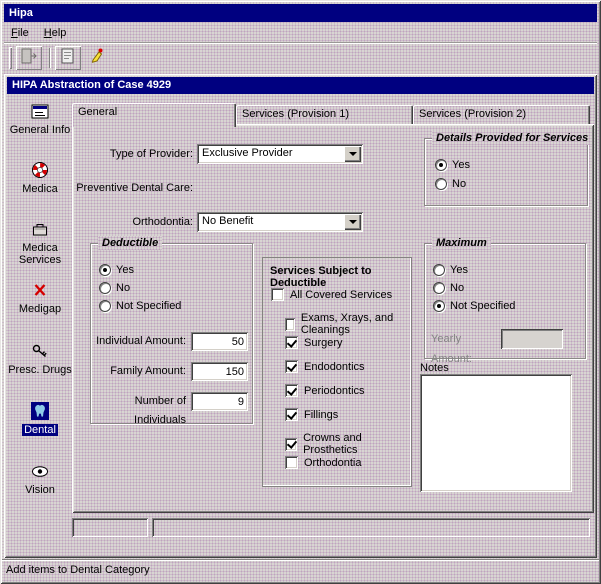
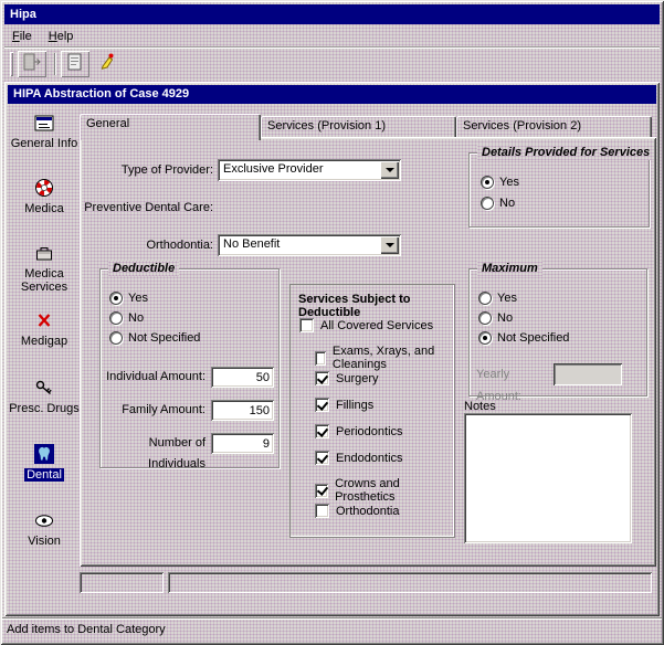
  Hipa
  File
  Help
  HIPA Abstraction of Case 4929
  General Info
  Medica
  Medica Services
  Medigap
  Presc. Drugs
  Dental
  Vision
  General
  Services (Provision 1)
  Services (Provision 2)
  Type of Provider:
  Exclusive Provider
  Preventive Dental Care:
  Orthodontia:
  No Benefit
  Details Provided for Services
  Yes
  No
  Deductible
  Yes
  No
  Not Specified
  Individual Amount:
  50
  Family Amount:
  150
  Number of Individuals
  9
  Services Subject to Deductible
  All Covered Services
  Exams, Xrays, and Cleanings
  Surgery
- Endodontics
+ Fillings
  Periodontics
- Fillings
+ Endodontics
  Crowns and Prosthetics
  Orthodontia
  Maximum
  Yes
  No
  Not Specified
  Yearly Amount:
  Notes
  Add items to Dental Category
